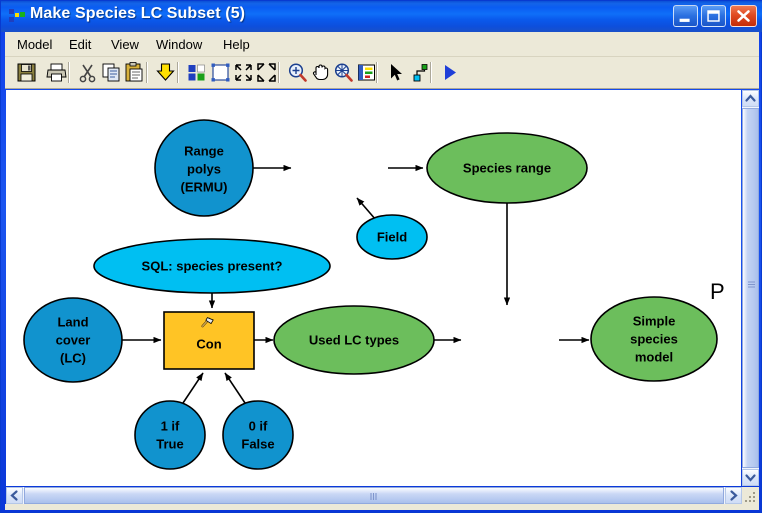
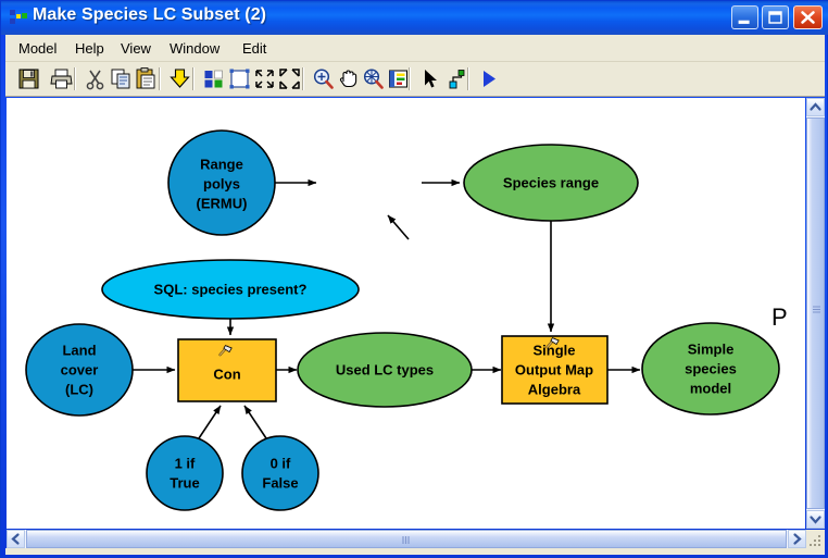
- Make Species LC Subset (5)
+ Make Species LC Subset (2)
  Model
- Edit
+ Help
  View
  Window
- Help
+ Edit
  Range
  polys
  (ERMU)
  Species range
- Field
  SQL: species present?
  Land
  cover
  (LC)
  Con
  Used LC types
+ Single
+ Output Map
+ Algebra
  Simple
  species
  model
  1 if
  True
  0 if
  False
  P
